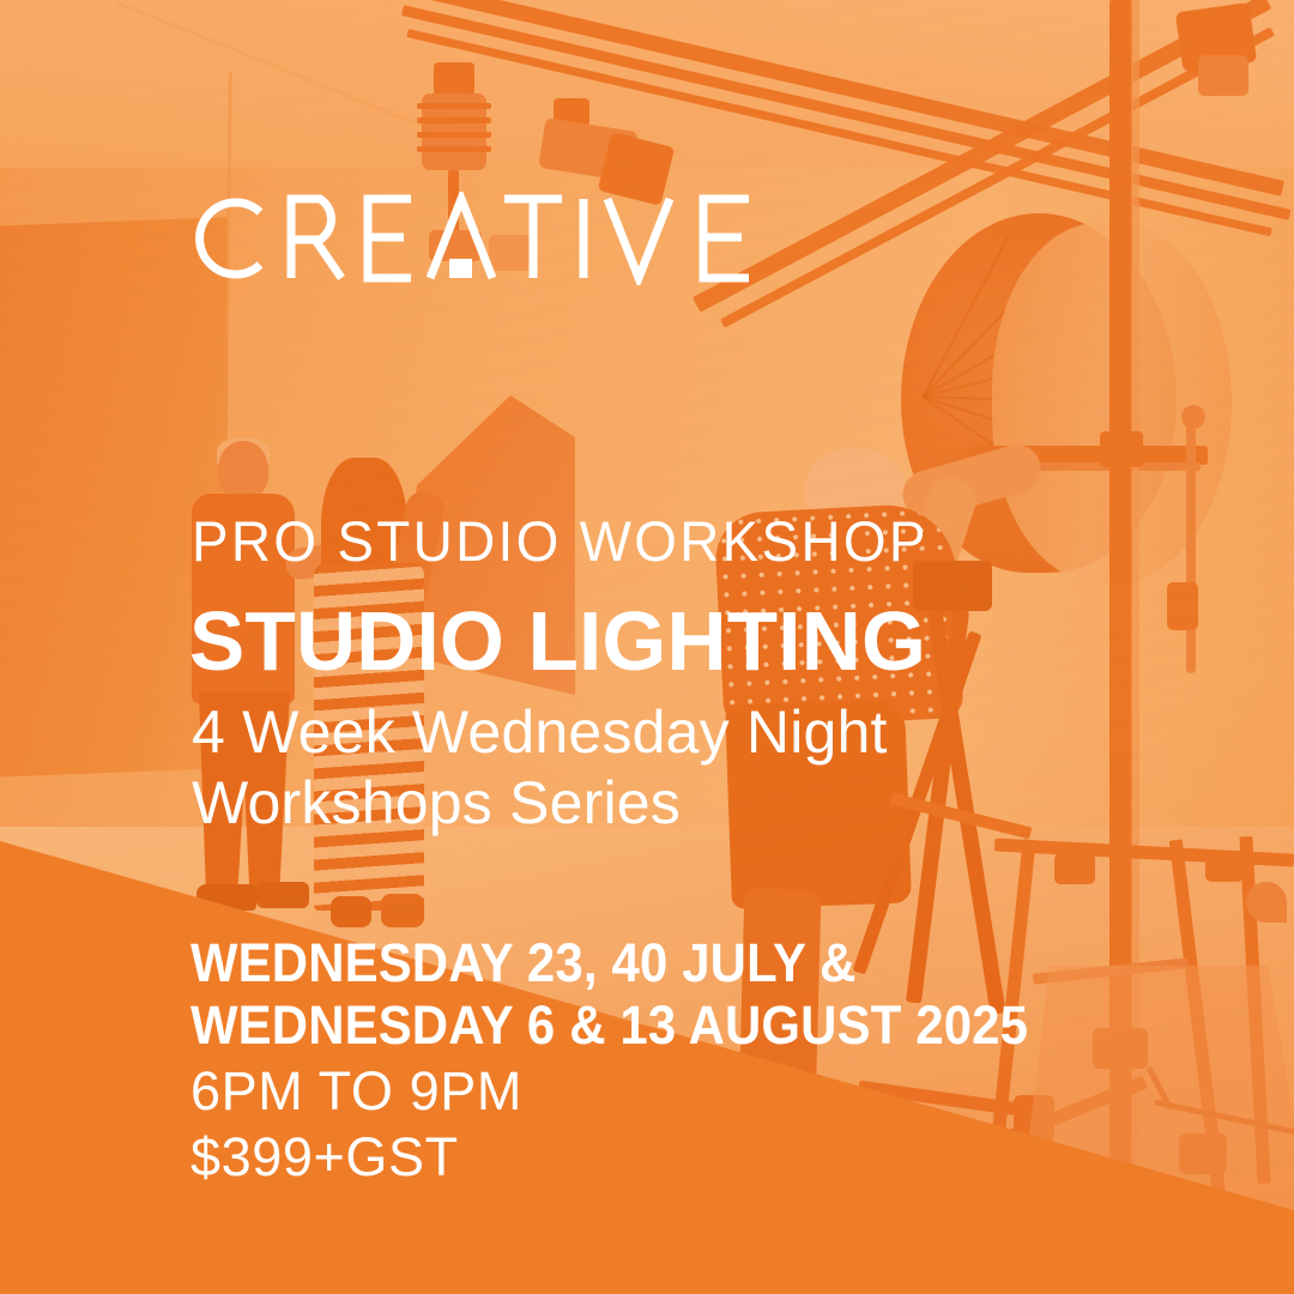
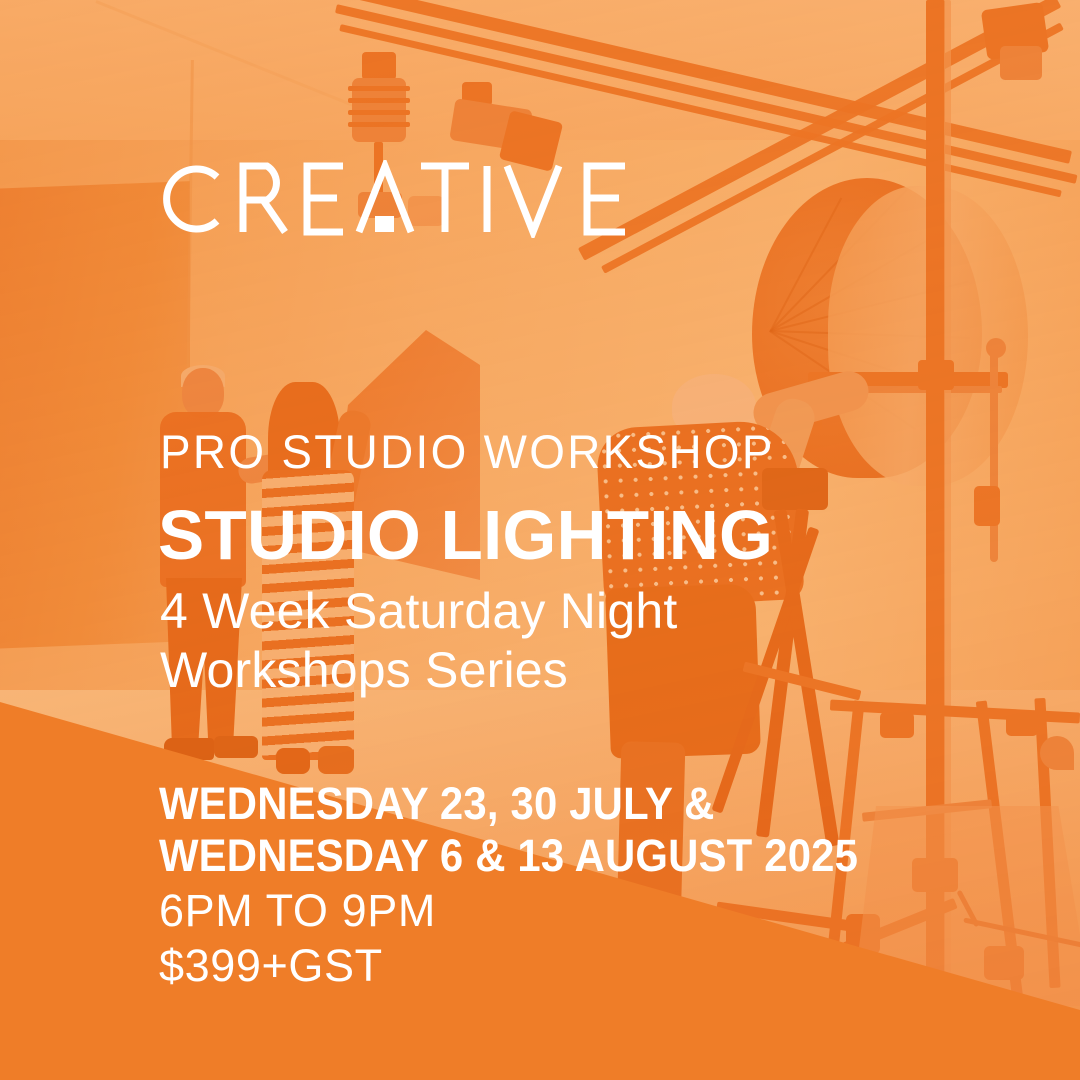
  PRO STUDIO WORKSHOP
  STUDIO LIGHTING
- 4 Week Wednesday Night
+ 4 Week Saturday Night
  Workshops Series
- WEDNESDAY 23, 40 JULY &
+ WEDNESDAY 23, 30 JULY &
  WEDNESDAY 6 & 13 AUGUST 2025
  6PM TO 9PM
  $399+GST
